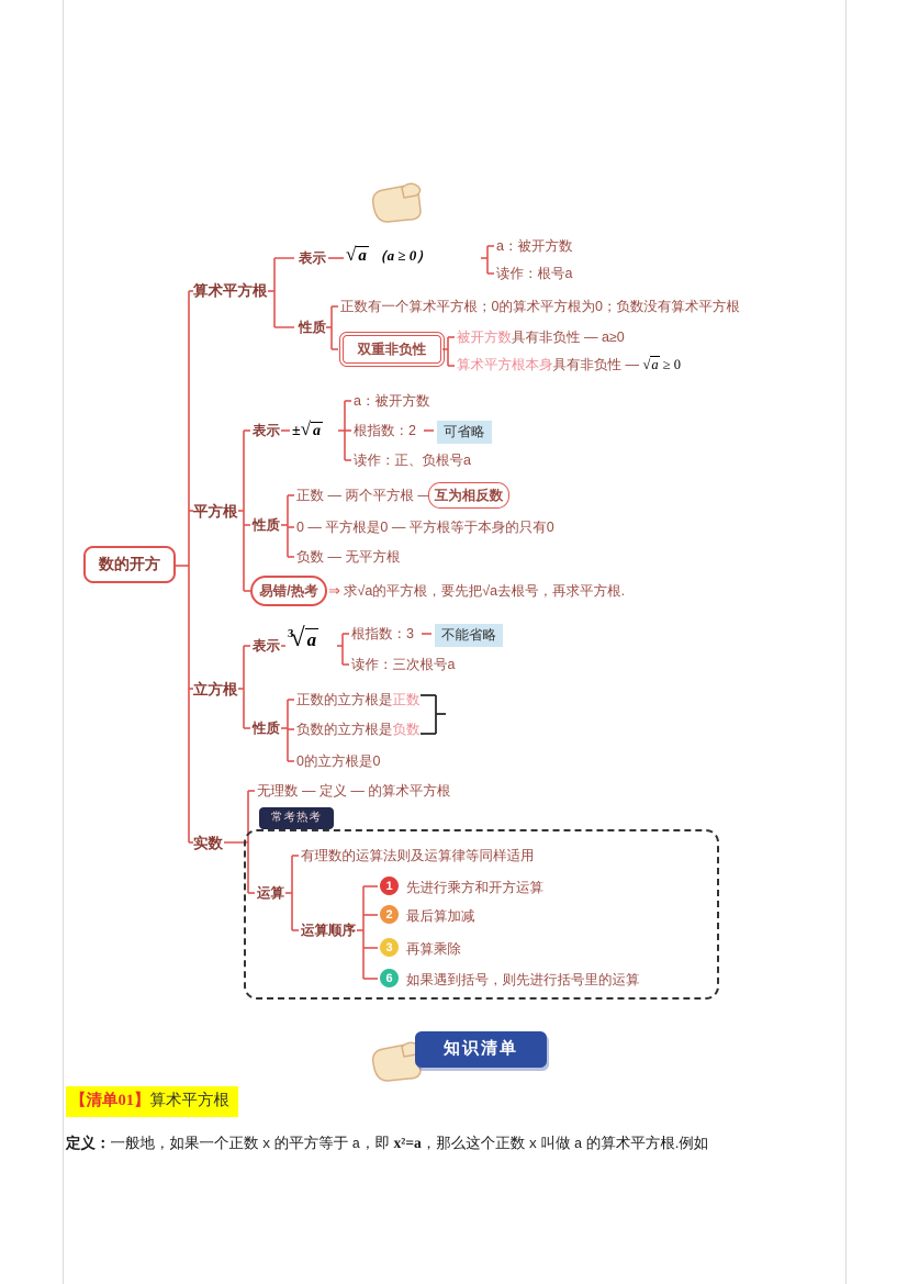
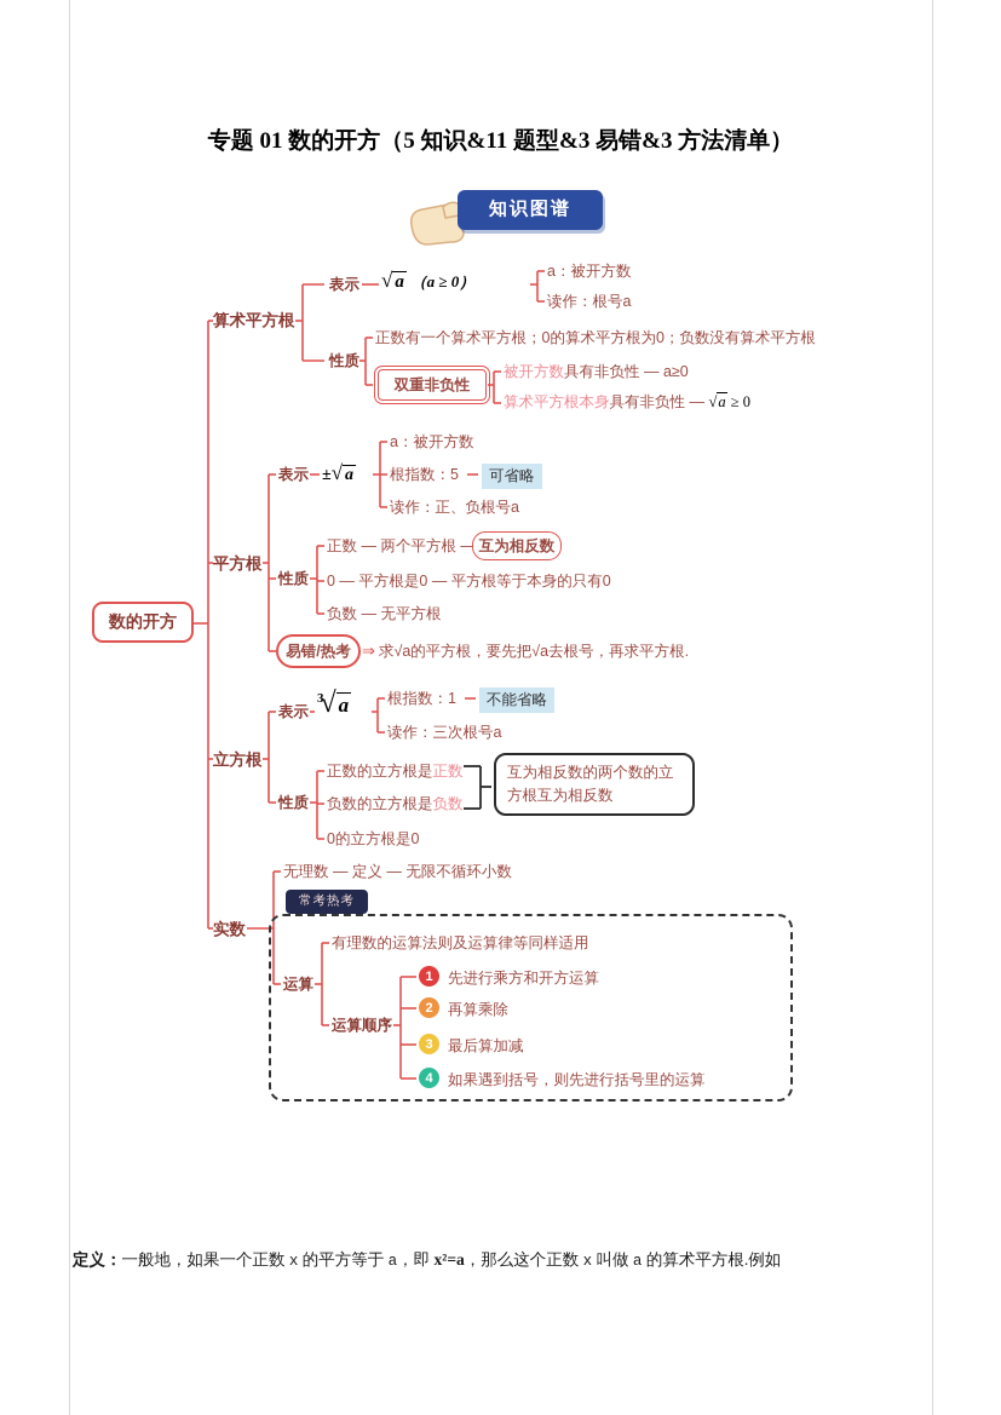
+ 专题 01 数的开方（5 知识&11 题型&3 易错&3 方法清单）
+ 知识图谱
  数的开方
  算术平方根
  表示
  √ a （a ≥ 0）
  a：被开方数
  读作：根号a
  性质
  正数有一个算术平方根；0的算术平方根为0；负数没有算术平方根
  双重非负性
  被开方数具有非负性 — a≥0
  算术平方根本身具有非负性 — √a ≥ 0
  平方根
  表示
  ±√ a
  a：被开方数
- 根指数：2
+ 根指数：5
  可省略
  读作：正、负根号a
  性质
  正数 — 两个平方根 —
  互为相反数
  0 — 平方根是0 — 平方根等于本身的只有0
  负数 — 无平方根
  易错/热考
  ⇒
  求√a的平方根，要先把√a去根号，再求平方根.
  立方根
  表示
  3√a
- 根指数：3
+ 根指数：1
  不能省略
  读作：三次根号a
  性质
  正数的立方根是正数
  负数的立方根是负数
  0的立方根是0
+ 互为相反数的两个数的立方根互为相反数
  实数
- 无理数 — 定义 — 的算术平方根
+ 无理数 — 定义 — 无限不循环小数
  常考热考
  运算
  有理数的运算法则及运算律等同样适用
  运算顺序
  1
  先进行乘方和开方运算
  2
- 最后算加减
+ 再算乘除
  3
- 再算乘除
+ 最后算加减
- 6
+ 4
  如果遇到括号，则先进行括号里的运算
- 知识清单
- 【清单01】算术平方根
  定义：一般地，如果一个正数 x 的平方等于 a，即 x²=a，那么这个正数 x 叫做 a 的算术平方根.例如
